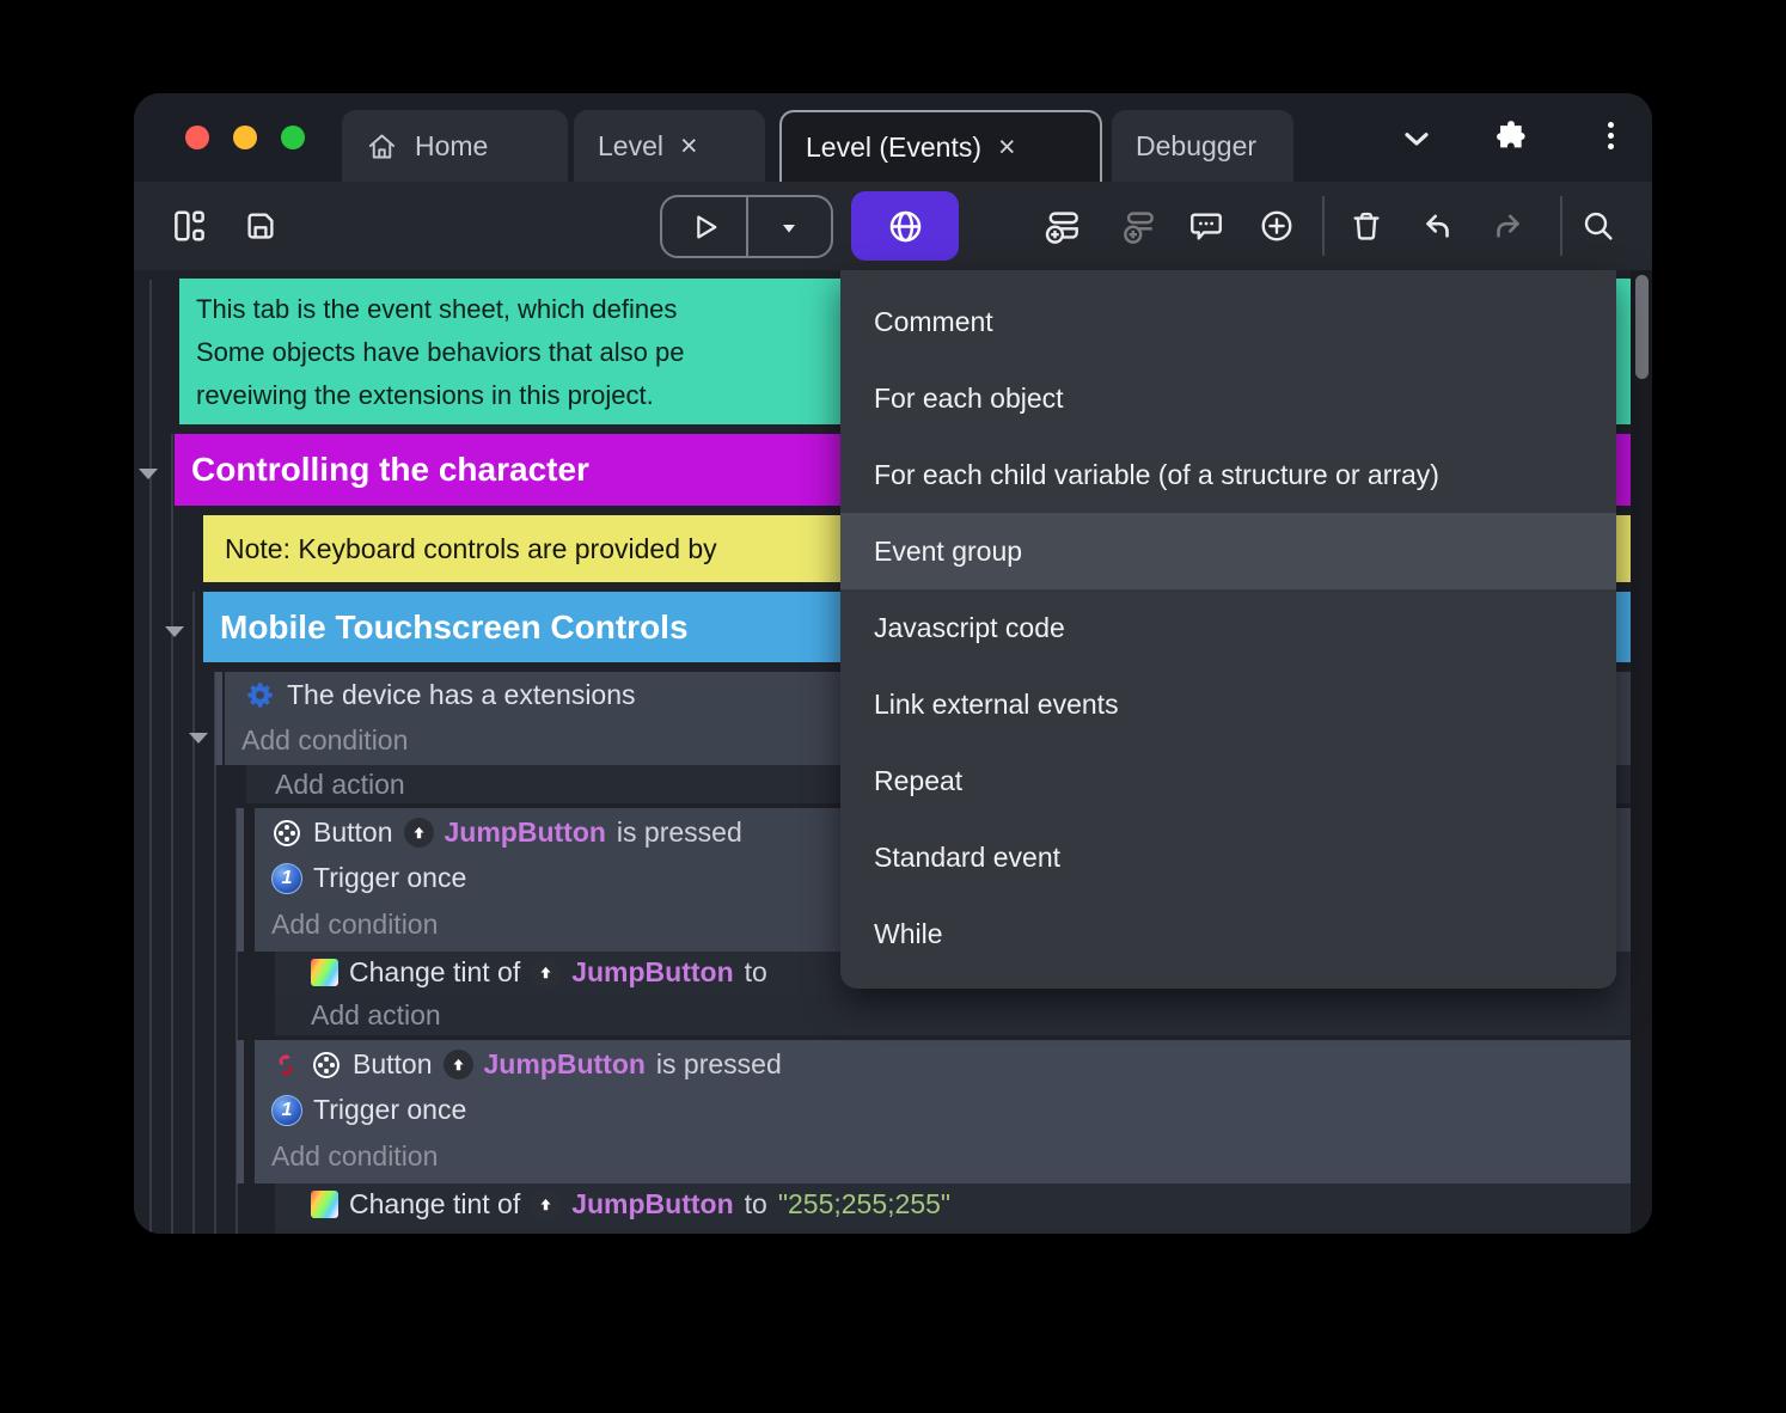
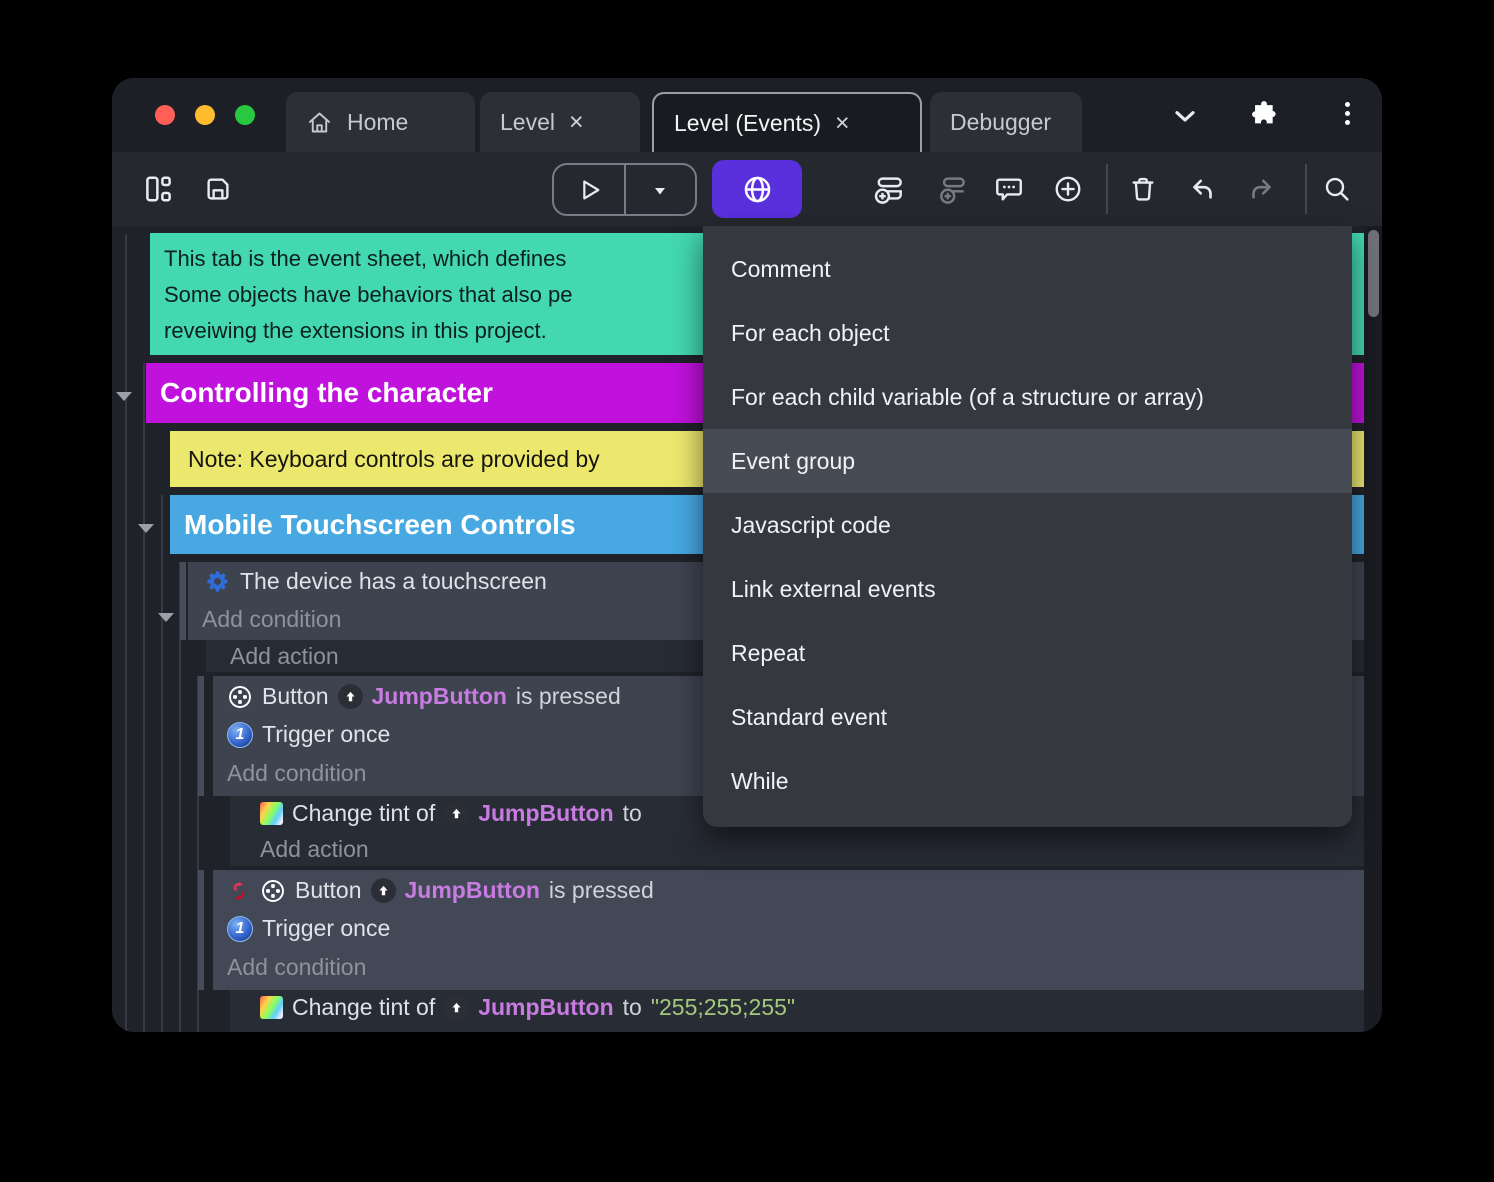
  Home
  Level
  ×
  Level (Events)
  ×
  Debugger
  This tab is the event sheet, which defines
  Some objects have behaviors that also pe
  reveiwing the extensions in this project.
  Controlling the character
  Note: Keyboard controls are provided by
  Mobile Touchscreen Controls
- The device has a extensions
+ The device has a touchscreen
  Add condition
  Add action
  Button
  JumpButton
  is pressed
  1
  Trigger once
  Add condition
  Change tint of
  JumpButton
  to
  Add action
  Button
  JumpButton
  is pressed
  1
  Trigger once
  Add condition
  Change tint of
  JumpButton
  to
  "255;255;255"
  Comment
  For each object
  For each child variable (of a structure or array)
  Event group
  Javascript code
  Link external events
  Repeat
  Standard event
  While
